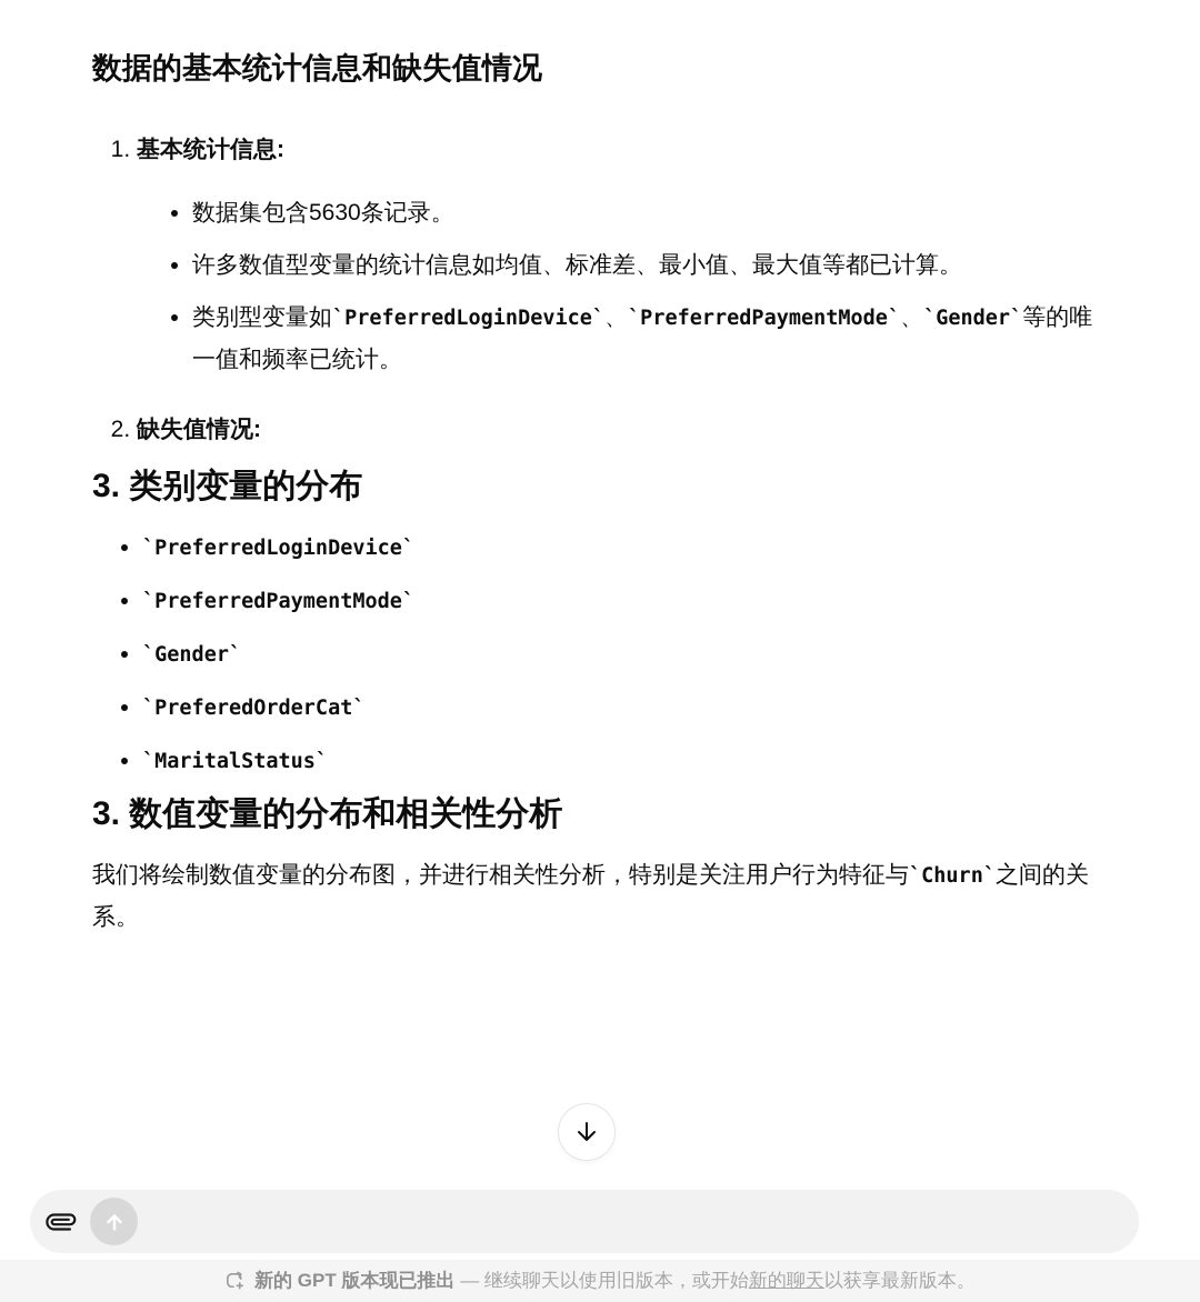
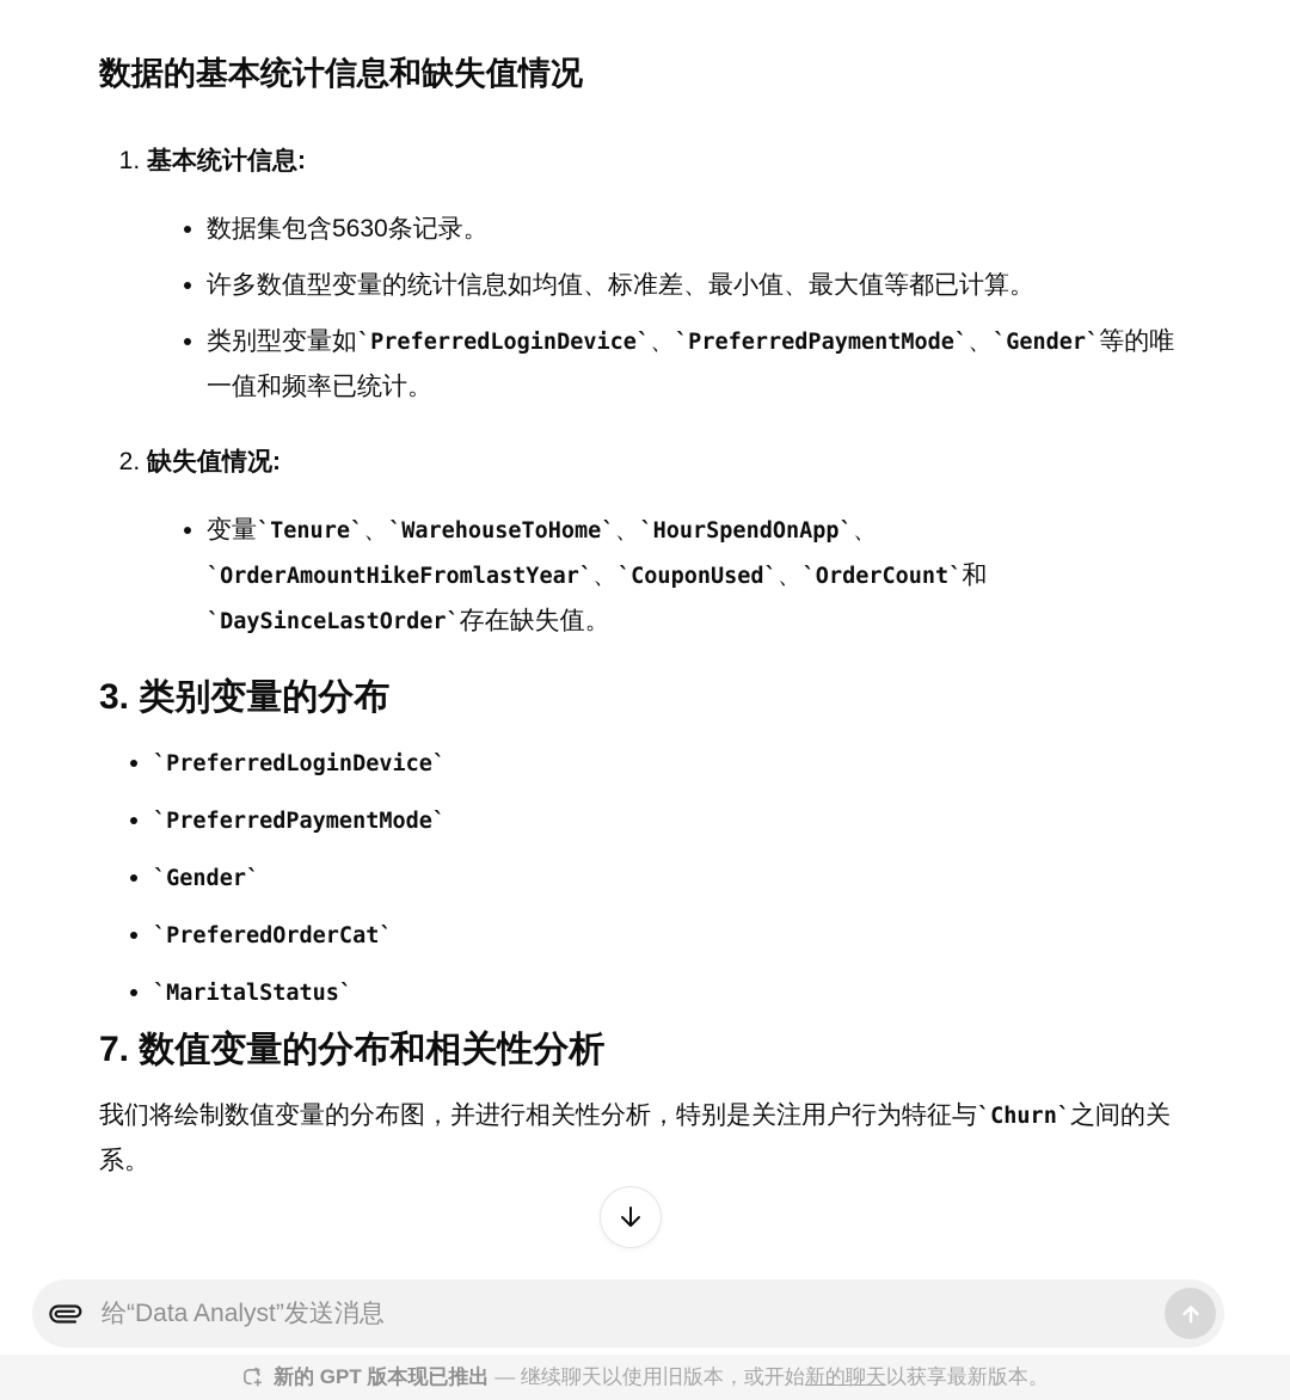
  数据的基本统计信息和缺失值情况
  基本统计信息:
  数据集包含5630条记录。
  许多数值型变量的统计信息如均值、标准差、最小值、最大值等都已计算。
  类别型变量如`PreferredLoginDevice`、`PreferredPaymentMode`、`Gender`等的唯一值和频率已统计。
  缺失值情况:
+ 变量`Tenure`、`WarehouseToHome`、`HourSpendOnApp`、`OrderAmountHikeFromlastYear`、`CouponUsed`、`OrderCount`和`DaySinceLastOrder`存在缺失值。
  3. 类别变量的分布
  `PreferredLoginDevice`
  `PreferredPaymentMode`
  `Gender`
  `PreferedOrderCat`
  `MaritalStatus`
- 3. 数值变量的分布和相关性分析
+ 7. 数值变量的分布和相关性分析
  我们将绘制数值变量的分布图，并进行相关性分析，特别是关注用户行为特征与`Churn`之间的关系。
+ 给“Data Analyst”发送消息
  新的 GPT 版本现已推出 — 继续聊天以使用旧版本，或开始新的聊天以获享最新版本。
